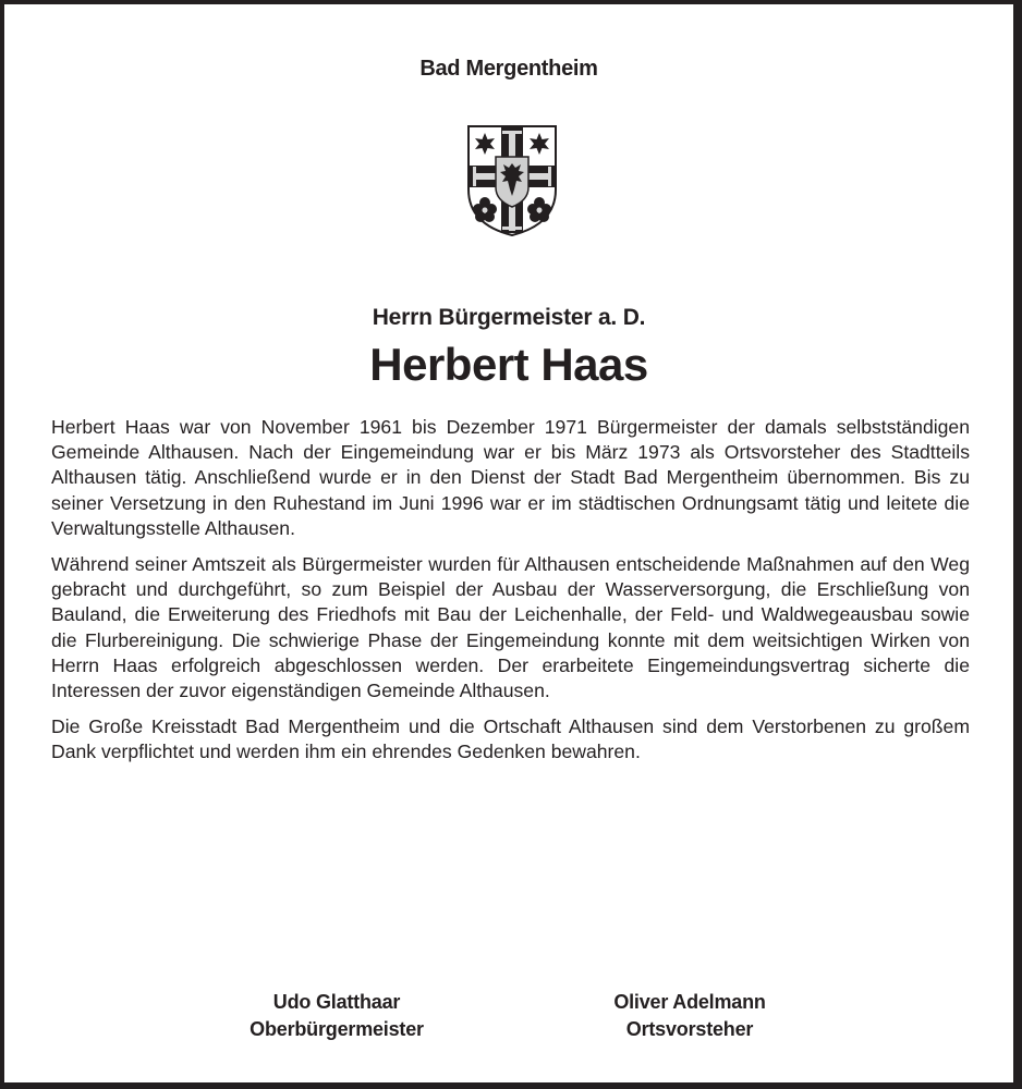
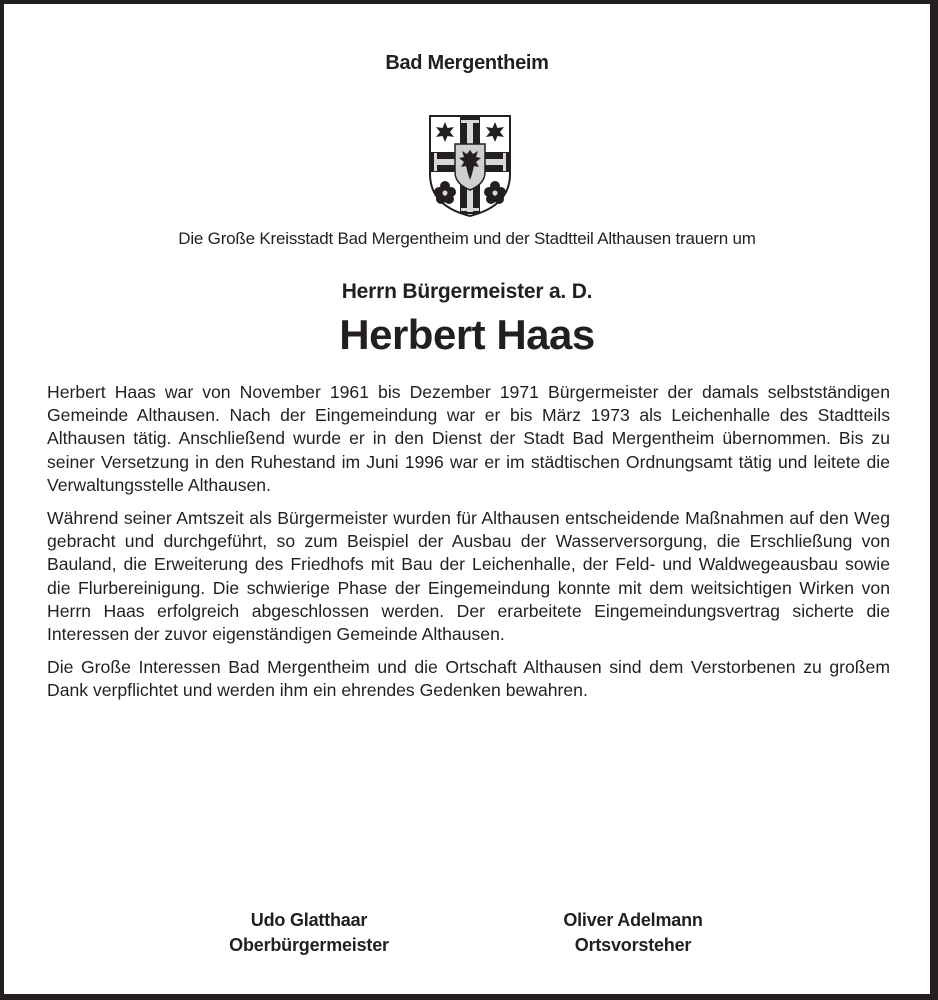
  Bad Mergentheim
+ Die Große Kreisstadt Bad Mergentheim und der Stadtteil Althausen trauern um
  Herrn Bürgermeister a. D.
  Herbert Haas
- Herbert Haas war von November 1961 bis Dezember 1971 Bürgermeister der damals selbstständigen Gemeinde Althausen. Nach der Eingemeindung war er bis März 1973 als Ortsvorsteher des Stadtteils Althausen tätig. Anschließend wurde er in den Dienst der Stadt Bad Mergentheim übernommen. Bis zu seiner Versetzung in den Ruhestand im Juni 1996 war er im städtischen Ordnungsamt tätig und leitete die Verwaltungsstelle Althausen.
+ Herbert Haas war von November 1961 bis Dezember 1971 Bürgermeister der damals selbstständigen Gemeinde Althausen. Nach der Eingemeindung war er bis März 1973 als Leichenhalle des Stadtteils Althausen tätig. Anschließend wurde er in den Dienst der Stadt Bad Mergentheim übernommen. Bis zu seiner Versetzung in den Ruhestand im Juni 1996 war er im städtischen Ordnungsamt tätig und leitete die Verwaltungsstelle Althausen.
  Während seiner Amtszeit als Bürgermeister wurden für Althausen entscheidende Maß­nahmen auf den Weg gebracht und durchgeführt, so zum Beispiel der Ausbau der Wasserversorgung, die Erschließung von Bauland, die Erweiterung des Friedhofs mit Bau der Leichenhalle, der Feld- und Waldwegeausbau sowie die Flurbereinigung. Die schwierige Phase der Eingemeindung konnte mit dem weitsichtigen Wirken von Herrn Haas erfolgreich abgeschlossen werden. Der erarbeitete Eingemeindungsvertrag sicherte die Interessen der zuvor eigenständigen Gemeinde Althausen.
- Die Große Kreisstadt Bad Mergentheim und die Ortschaft Althausen sind dem Verstorbenen zu großem Dank verpflichtet und werden ihm ein ehrendes Gedenken bewahren.
+ Die Große Interessen Bad Mergentheim und die Ortschaft Althausen sind dem Verstorbenen zu großem Dank verpflichtet und werden ihm ein ehrendes Gedenken bewahren.
  Udo Glatthaar
  Oberbürgermeister
  Oliver Adelmann
  Ortsvorsteher
